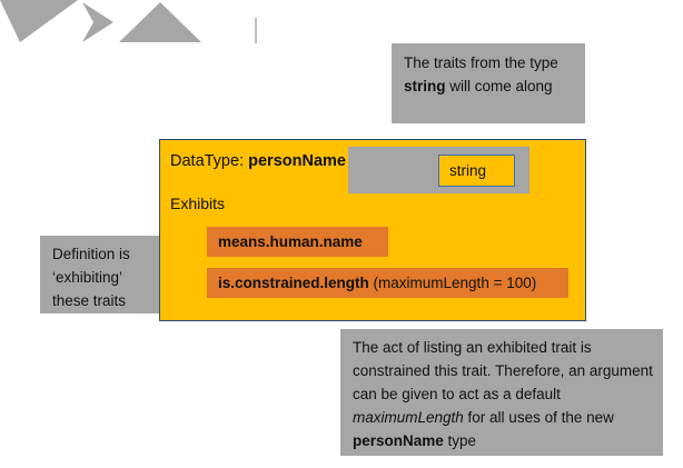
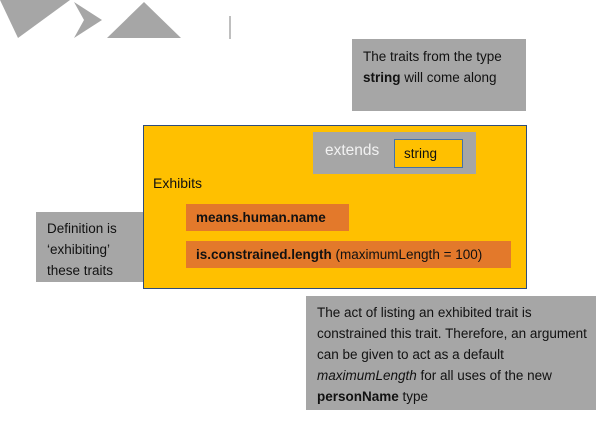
  The traits from the type string will come along
  Definition is ‘exhibiting’ these traits
  The act of listing an exhibited trait is constrained this trait. Therefore, an argument can be given to act as a default maximumLength for all uses of the new personName type
- DataType: personName
  Exhibits
+ extends
  string
  means.human.name
  is.constrained.length (maximumLength = 100)
